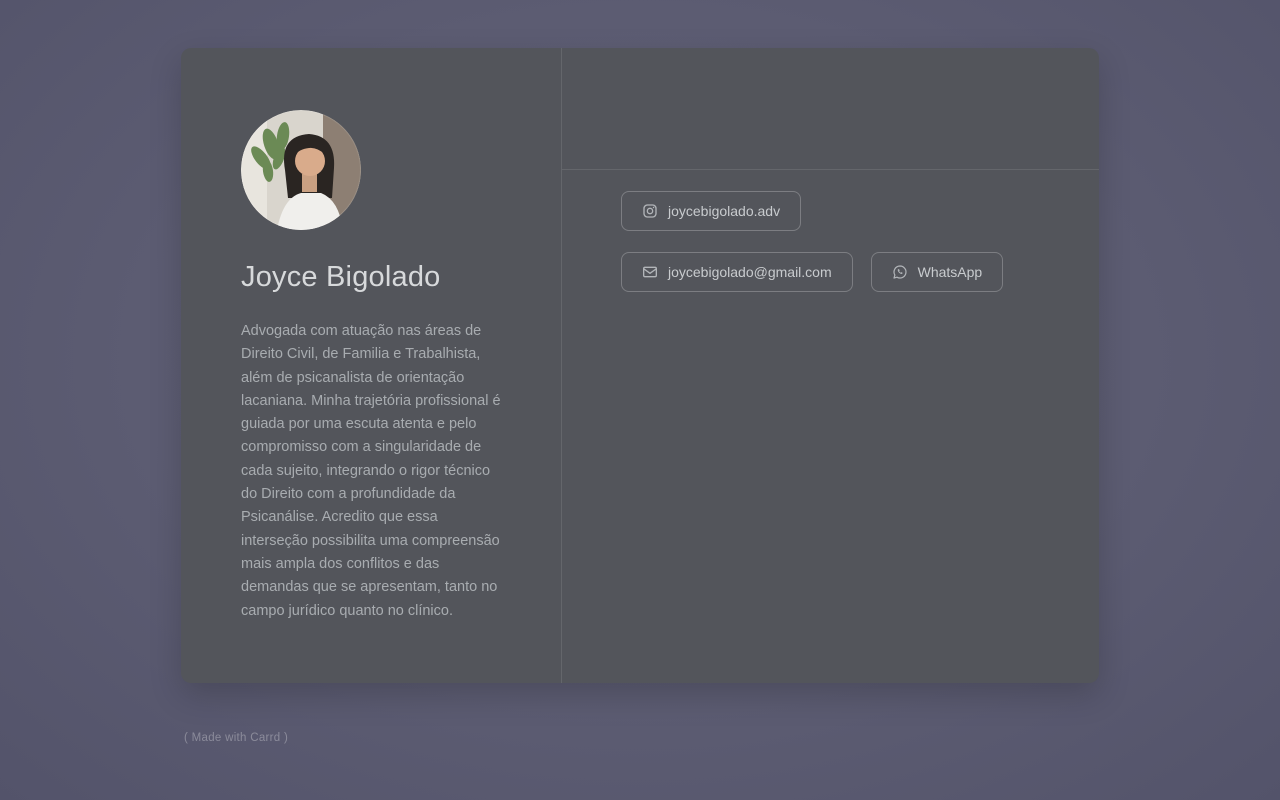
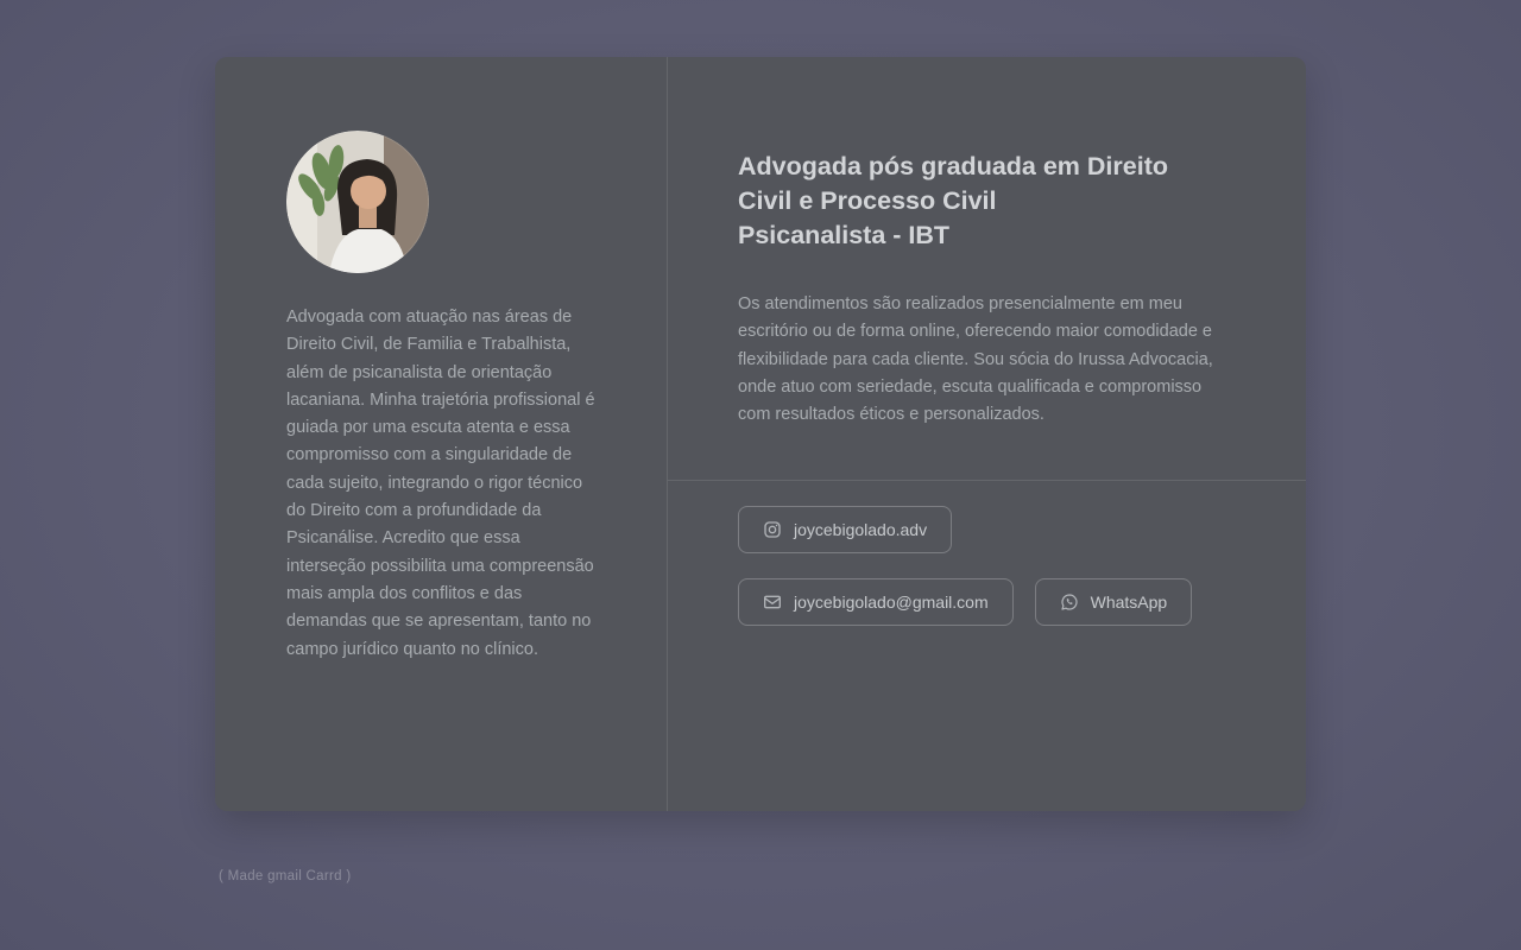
- Joyce Bigolado
- Advogada com atuação nas áreas de Direito Civil, de Familia e Trabalhista, além de psicanalista de orientação lacaniana. Minha trajetória profissional é guiada por uma escuta atenta e pelo compromisso com a singularidade de cada sujeito, integrando o rigor técnico do Direito com a profundidade da Psicanálise. Acredito que essa interseção possibilita uma compreensão mais ampla dos conflitos e das demandas que se apresentam, tanto no campo jurídico quanto no clínico.
+ Advogada com atuação nas áreas de Direito Civil, de Familia e Trabalhista, além de psicanalista de orientação lacaniana. Minha trajetória profissional é guiada por uma escuta atenta e essa compromisso com a singularidade de cada sujeito, integrando o rigor técnico do Direito com a profundidade da Psicanálise. Acredito que essa interseção possibilita uma compreensão mais ampla dos conflitos e das demandas que se apresentam, tanto no campo jurídico quanto no clínico.
+ Advogada pós graduada em Direito Civil e Processo Civil
+ Psicanalista - IBT
+ Os atendimentos são realizados presencialmente em meu escritório ou de forma online, oferecendo maior comodidade e flexibilidade para cada cliente. Sou sócia do Irussa Advocacia, onde atuo com seriedade, escuta qualificada e compromisso com resultados éticos e personalizados.
  joycebigolado.adv
  joycebigolado@gmail.com
  WhatsApp
- ( Made with Carrd )
+ ( Made gmail Carrd )
